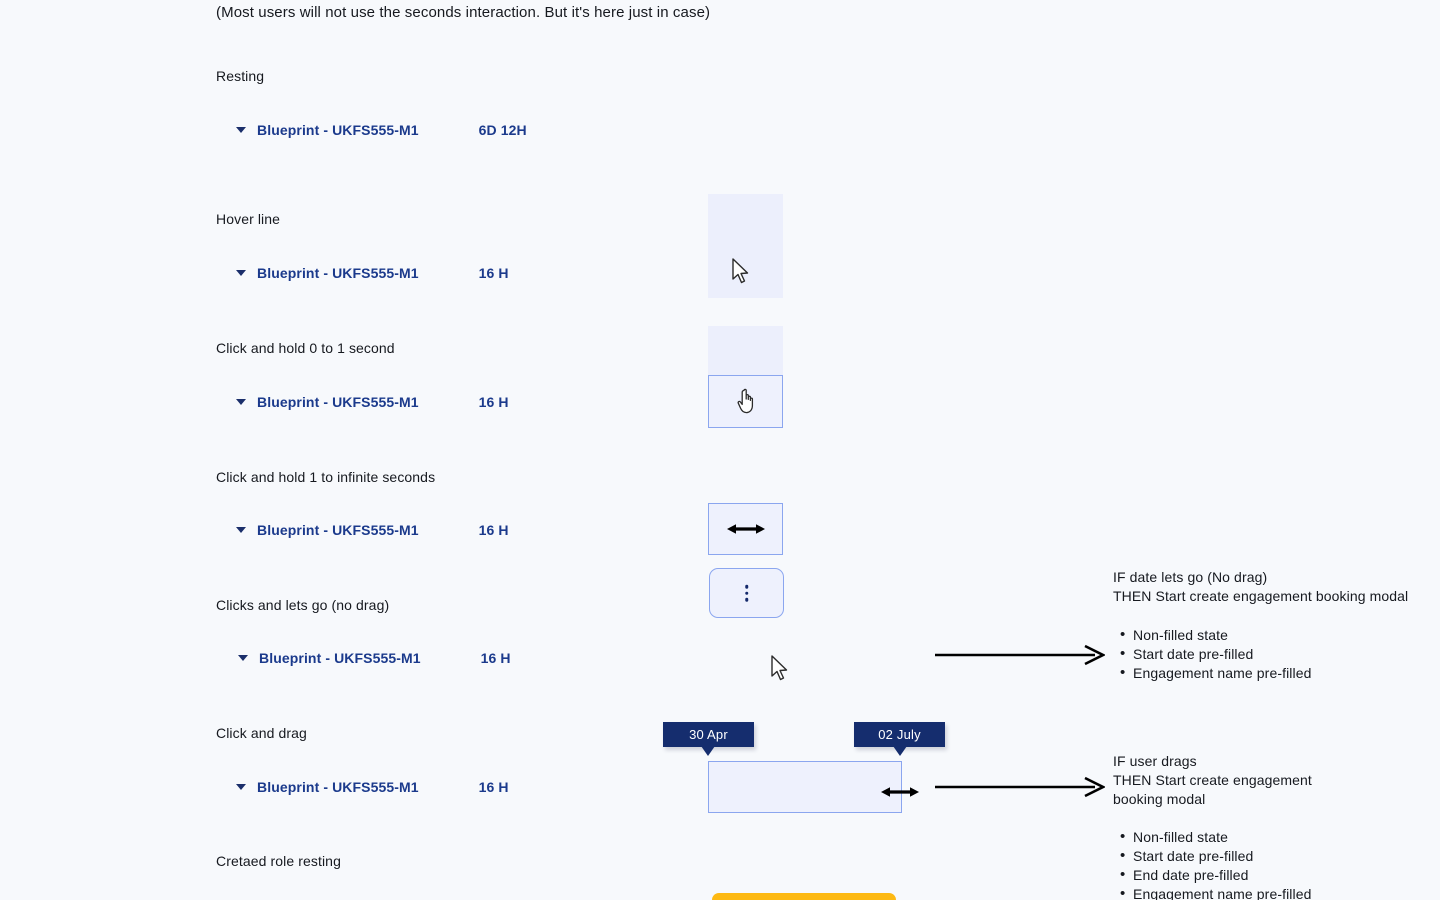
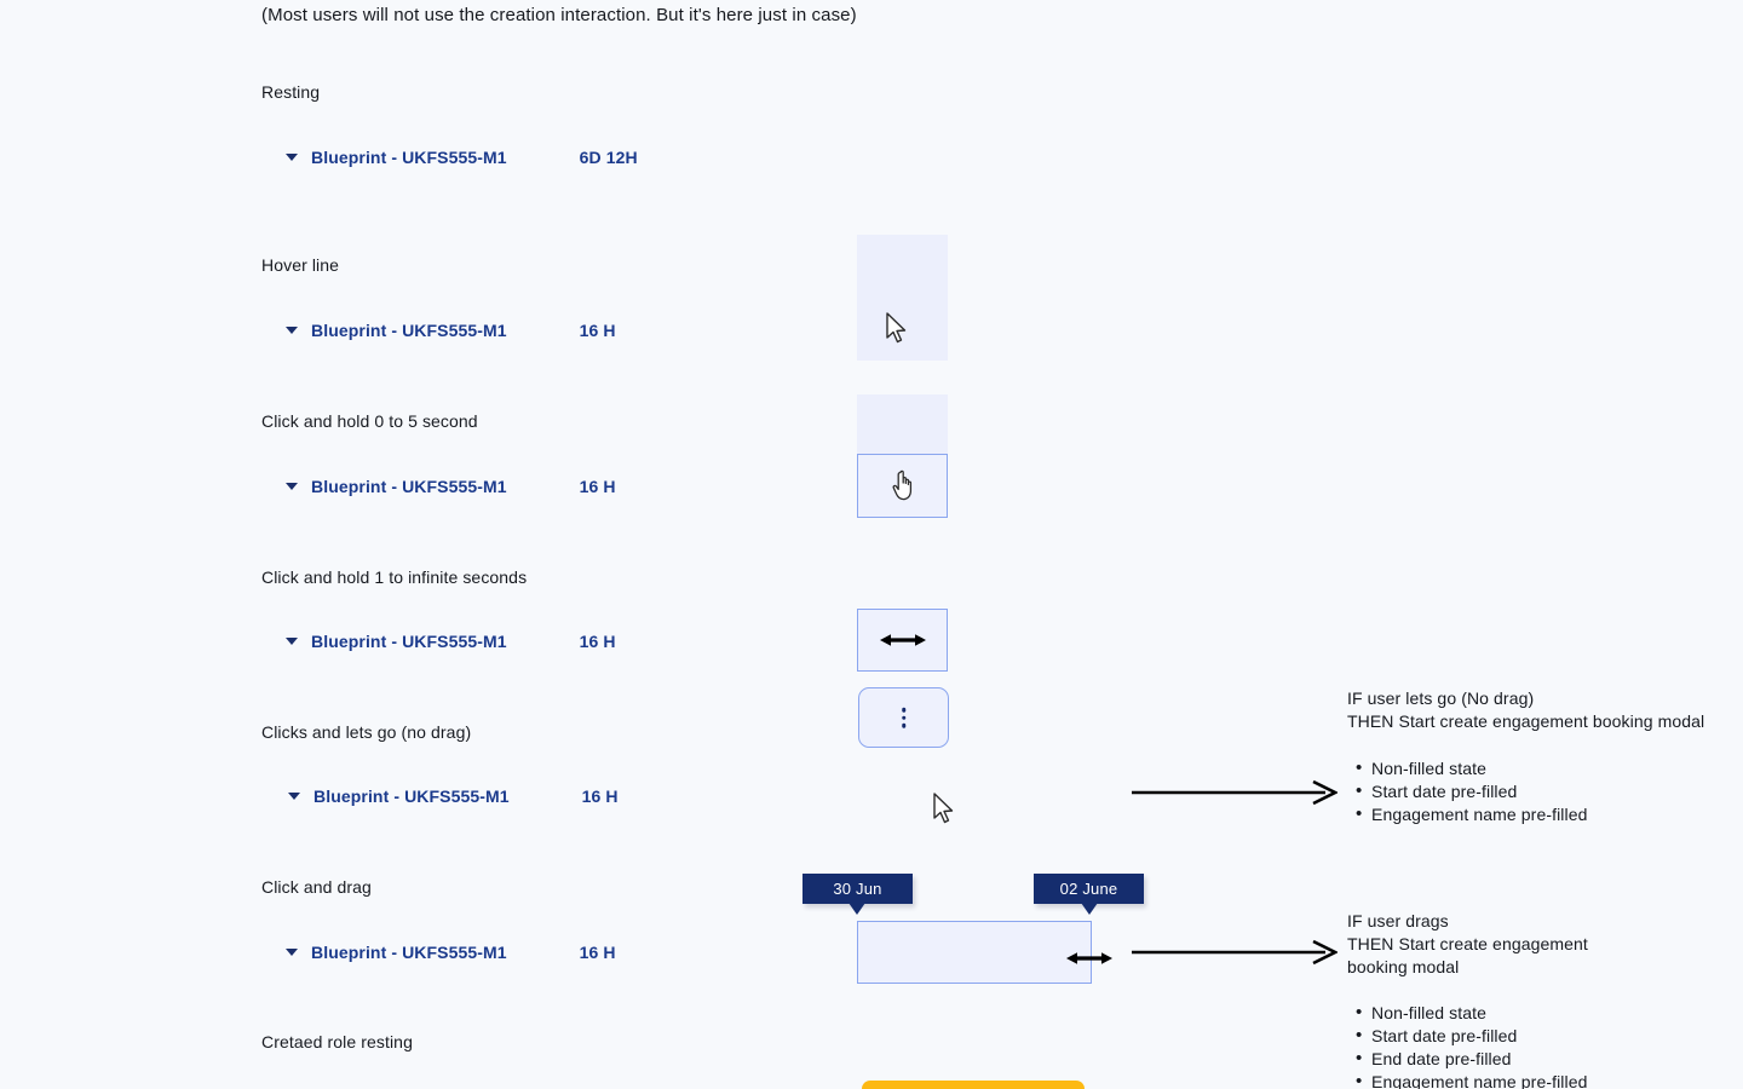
- (Most users will not use the seconds interaction. But it's here just in case)
+ (Most users will not use the creation interaction. But it's here just in case)
  Resting
  Blueprint - UKFS555-M1
  6D 12H
  Hover line
  Blueprint - UKFS555-M1
  16 H
- Click and hold 0 to 1 second
+ Click and hold 0 to 5 second
  Blueprint - UKFS555-M1
  16 H
  Click and hold 1 to infinite seconds
  Blueprint - UKFS555-M1
  16 H
  Clicks and lets go (no drag)
  Blueprint - UKFS555-M1
  16 H
- IF date lets go (No drag)
+ IF user lets go (No drag)
  THEN Start create engagement booking modal
  Non-filled state
  Start date pre-filled
  Engagement name pre-filled
  Click and drag
  Blueprint - UKFS555-M1
  16 H
- 30 Apr
+ 30 Jun
- 02 July
+ 02 June
  IF user drags
  THEN Start create engagement
  booking modal
  Non-filled state
  Start date pre-filled
  End date pre-filled
  Engagement name pre-filled
  Cretaed role resting
